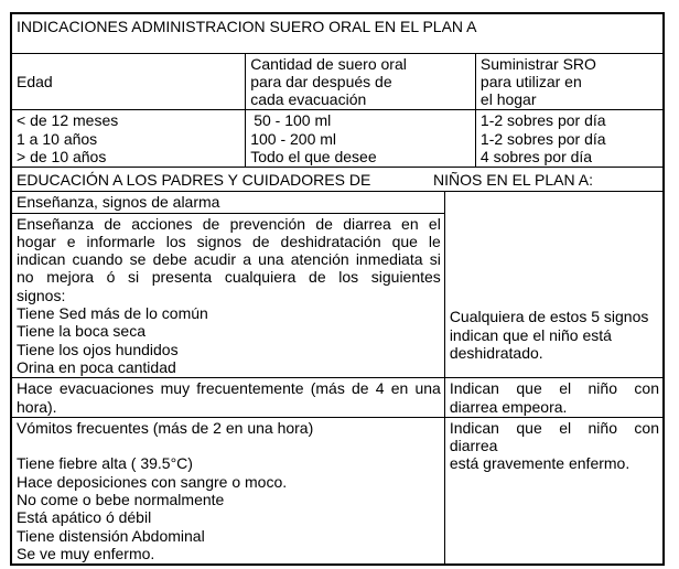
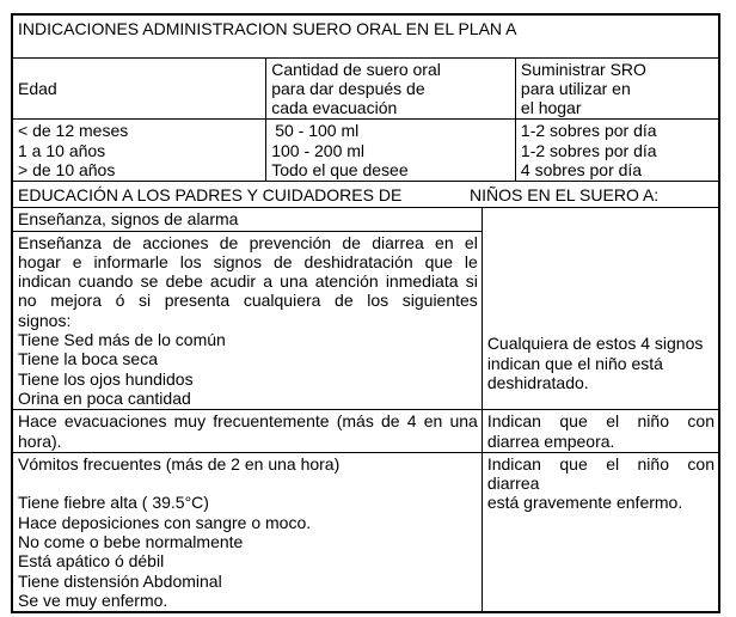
  INDICACIONES ADMINISTRACION SUERO ORAL EN EL PLAN A
  Edad	Cantidad de suero oral para dar después de cada evacuación	Suministrar SRO para utilizar en el hogar
  < de 12 meses 1 a 10 años > de 10 años	50 - 100 ml 100 - 200 ml Todo el que desee	1-2 sobres por día 1-2 sobres por día 4 sobres por día
- EDUCACIÓN A LOS PADRES Y CUIDADORES DE NIÑOS EN EL PLAN A:
+ EDUCACIÓN A LOS PADRES Y CUIDADORES DE NIÑOS EN EL SUERO A:
- Enseñanza, signos de alarma	Cualquiera de estos 5 signos indican que el niño está deshidratado.
+ Enseñanza, signos de alarma	Cualquiera de estos 4 signos indican que el niño está deshidratado.
  Enseñanza de acciones de prevención de diarrea en el hogar e informarle los signos de deshidratación que le indican cuando se debe acudir a una atención inmediata si no mejora ó si presenta cualquiera de los siguientes signos: Tiene Sed más de lo común Tiene la boca seca Tiene los ojos hundidos Orina en poca cantidad
  Hace evacuaciones muy frecuentemente (más de 4 en una hora).	Indican que el niño con diarrea empeora.
  Vómitos frecuentes (más de 2 en una hora) Tiene fiebre alta ( 39.5°C) Hace deposiciones con sangre o moco. No come o bebe normalmente Está apático ó débil Tiene distensión Abdominal Se ve muy enfermo.	Indican que el niño con diarrea está gravemente enfermo.
